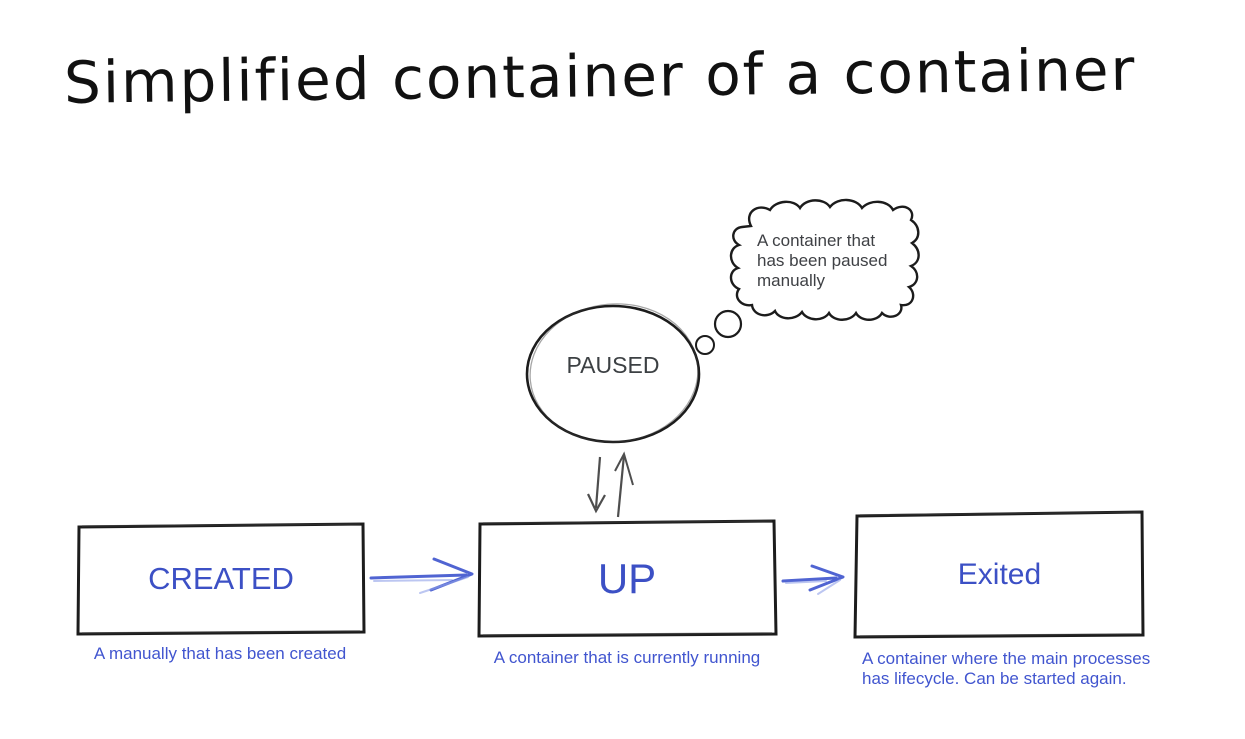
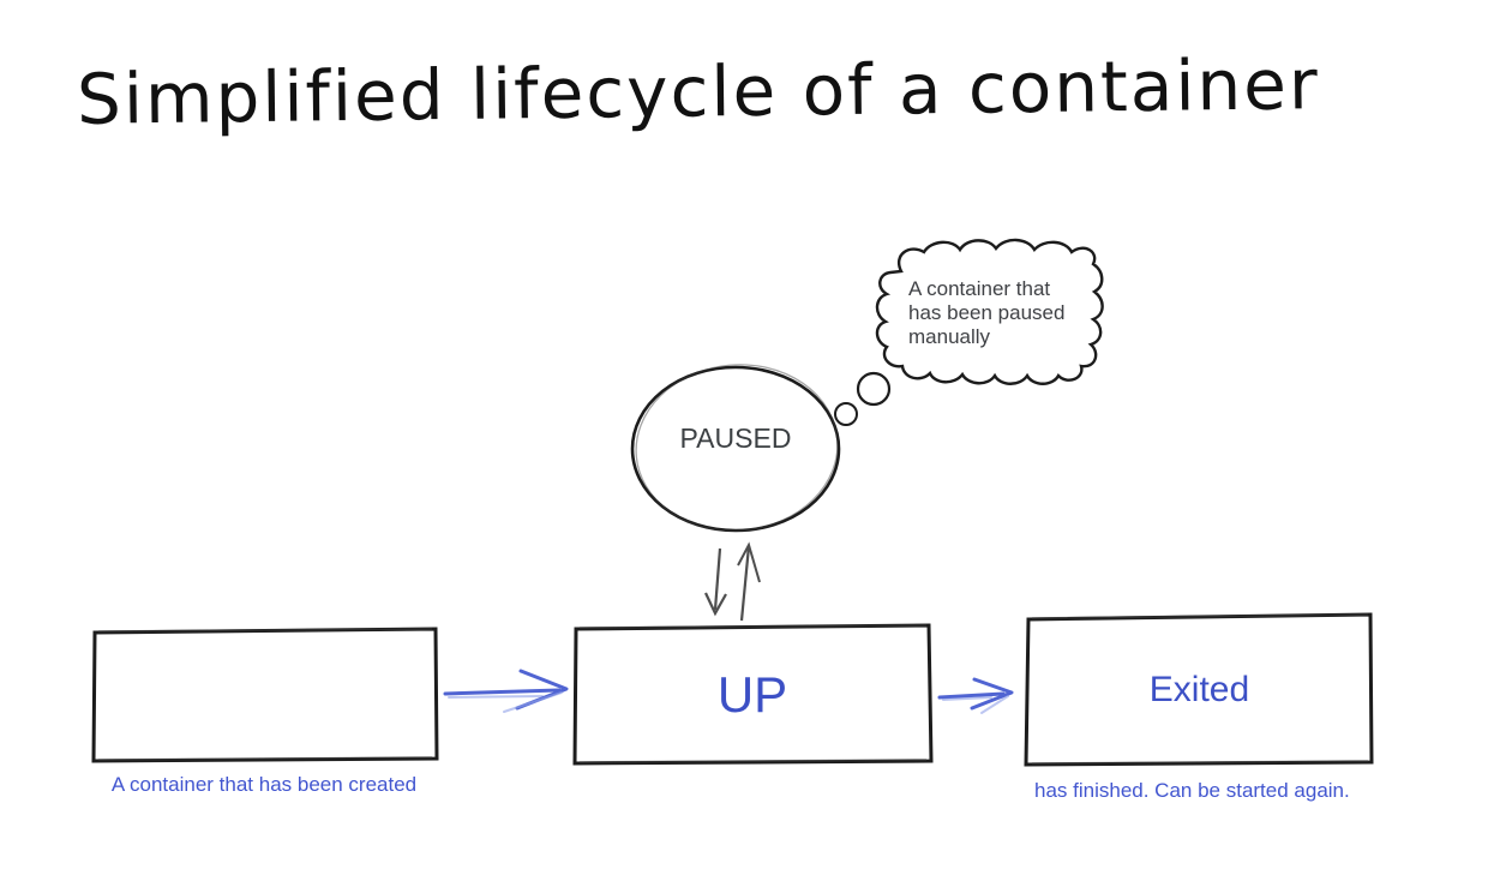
- Simplified container of a container
+ Simplified lifecycle of a container
  A container that
  has been paused
  manually
  PAUSED
- CREATED
  UP
  Exited
- A manually that has been created
+ A container that has been created
- A container that is currently running
- A container where the main processes
- has lifecycle. Can be started again.
+ has finished. Can be started again.
